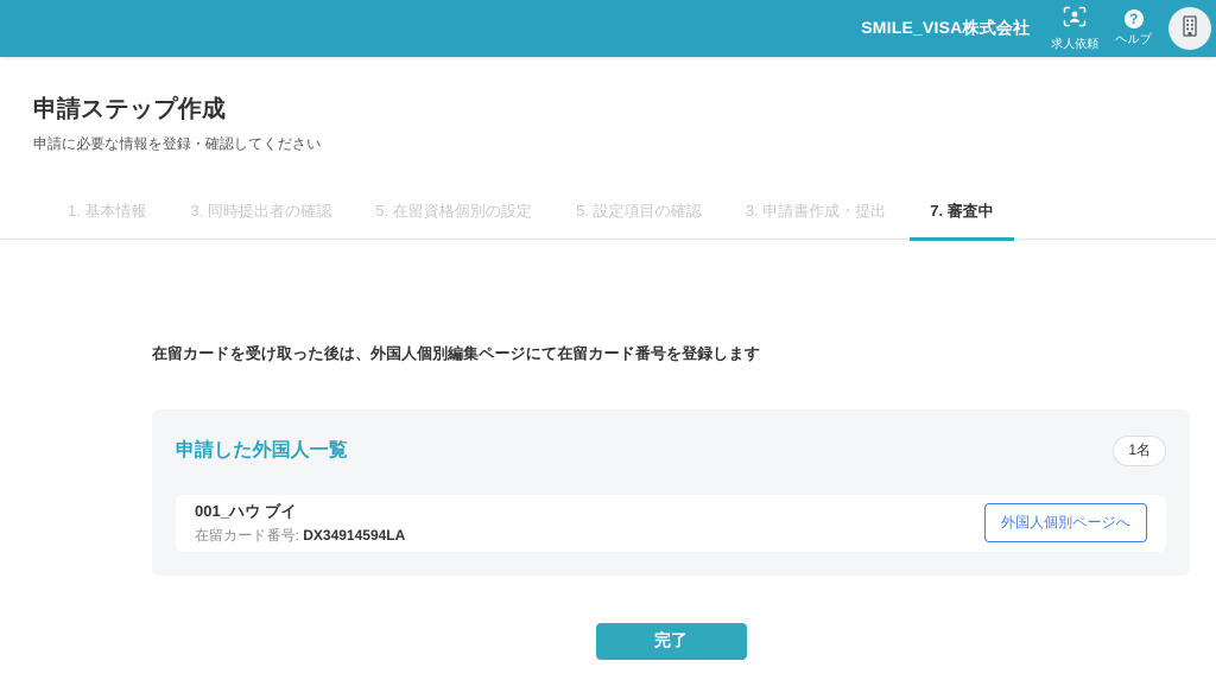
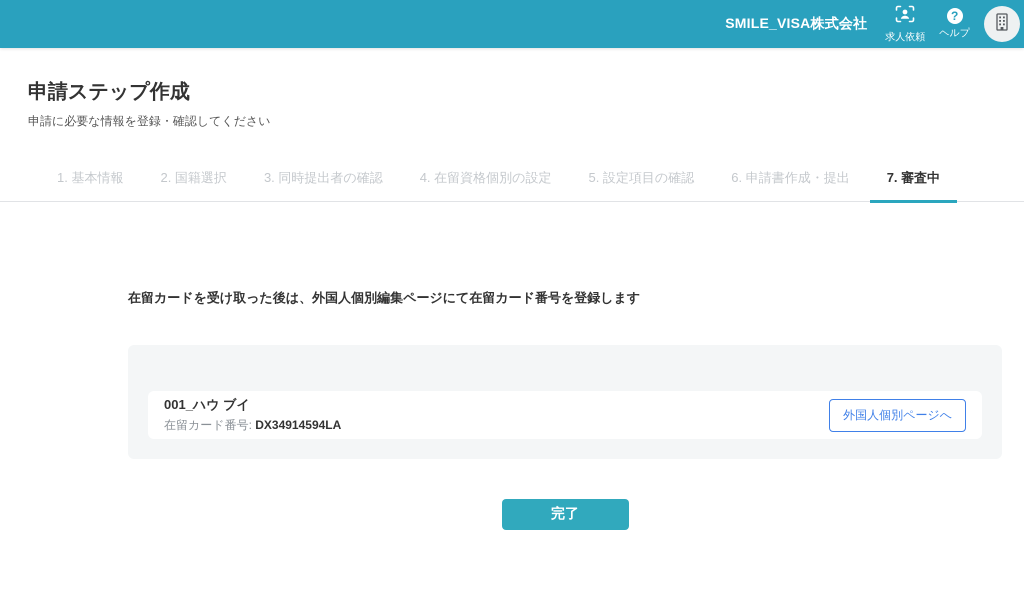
  SMILE_VISA株式会社
  求人依頼
  ?
  ヘルプ
  申請ステップ作成
  申請に必要な情報を登録・確認してください
  1. 基本情報
+ 2. 国籍選択
  3. 同時提出者の確認
- 5. 在留資格個別の設定
+ 4. 在留資格個別の設定
  5. 設定項目の確認
- 3. 申請書作成・提出
+ 6. 申請書作成・提出
  7. 審査中
  在留カードを受け取った後は、外国人個別編集ページにて在留カード番号を登録します
- 申請した外国人一覧
- 1名
  001_ハウ ブイ
  在留カード番号: DX34914594LA
  外国人個別ページへ
  完了
